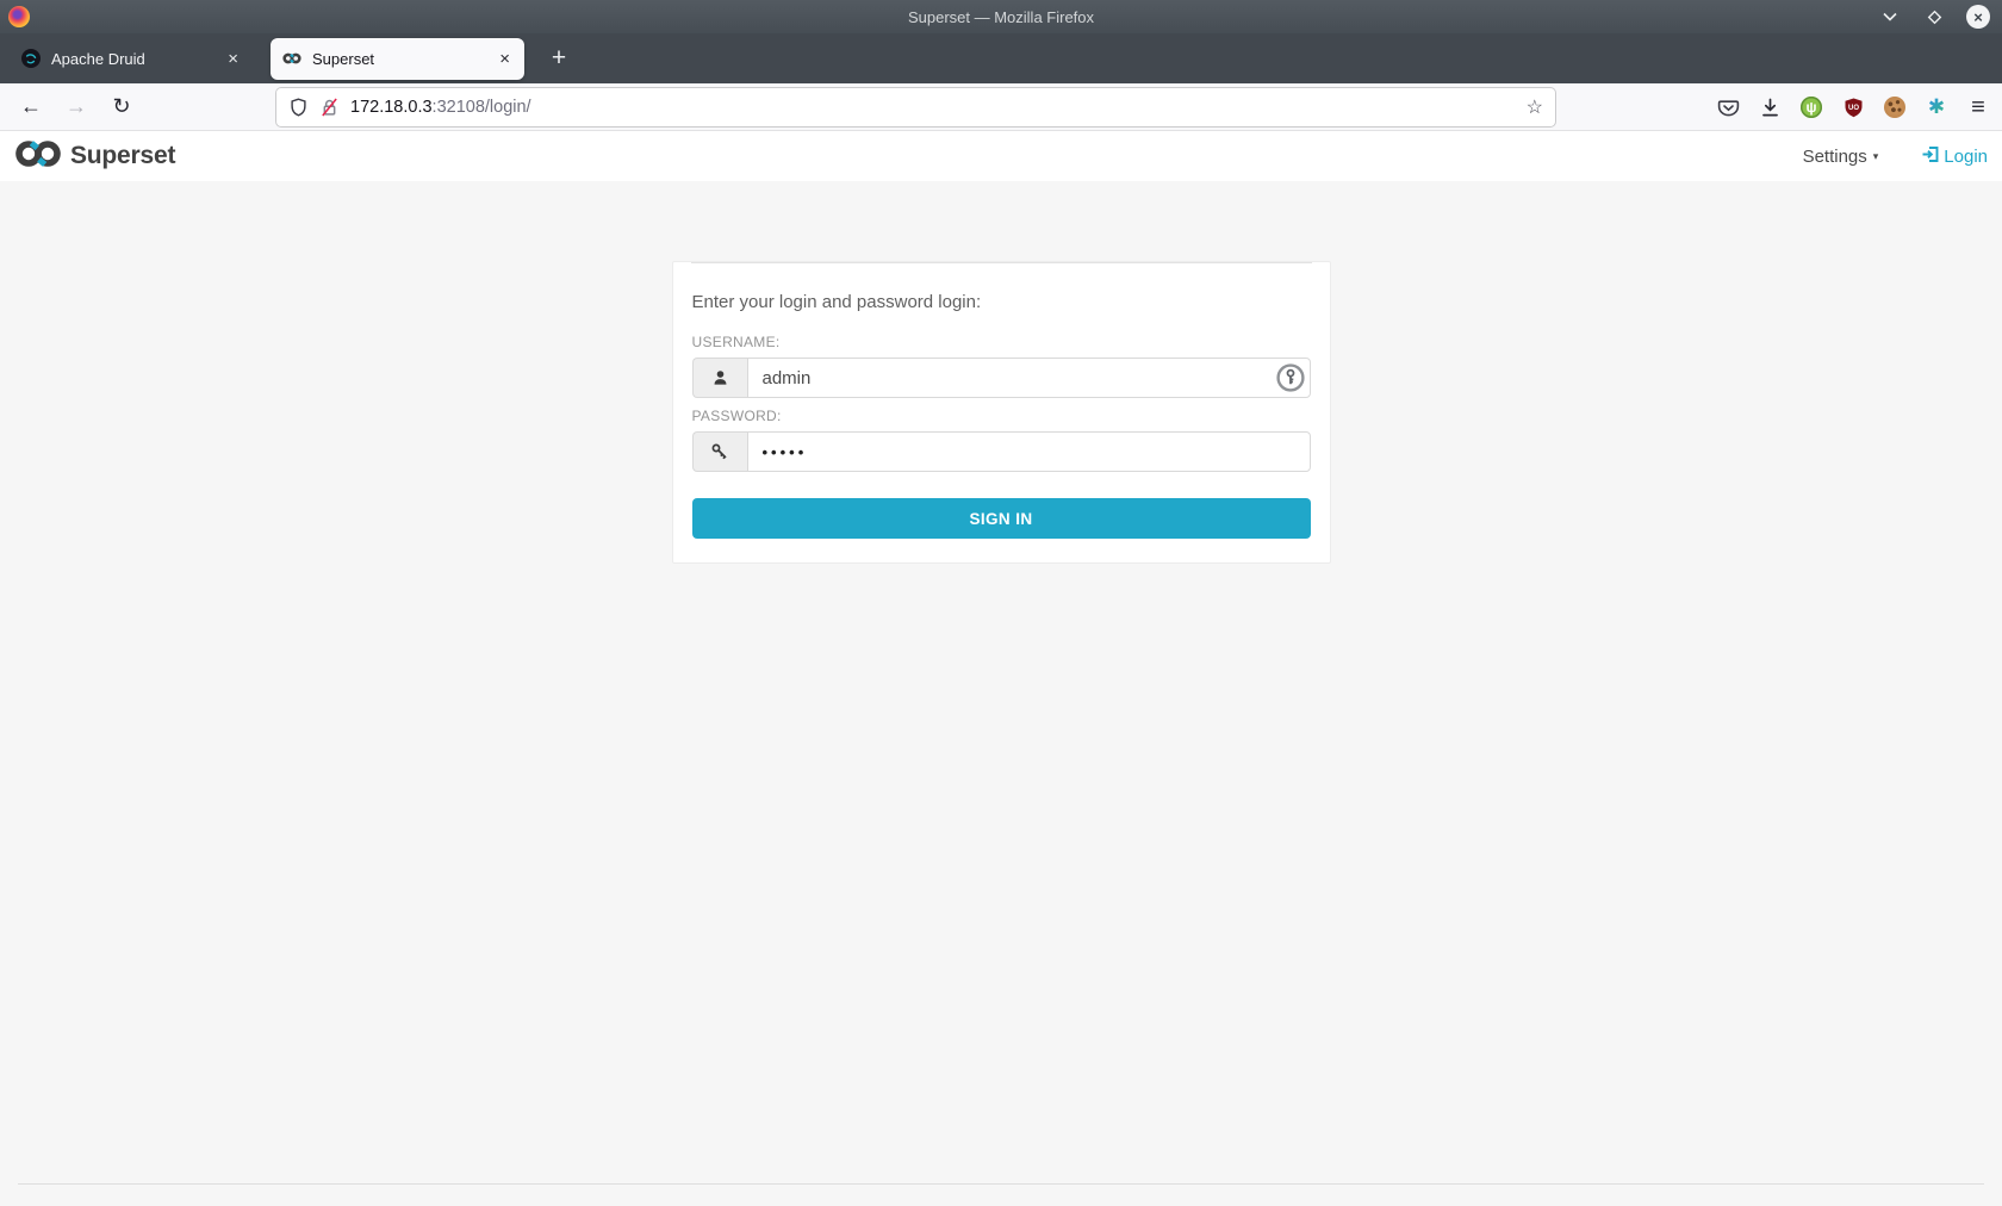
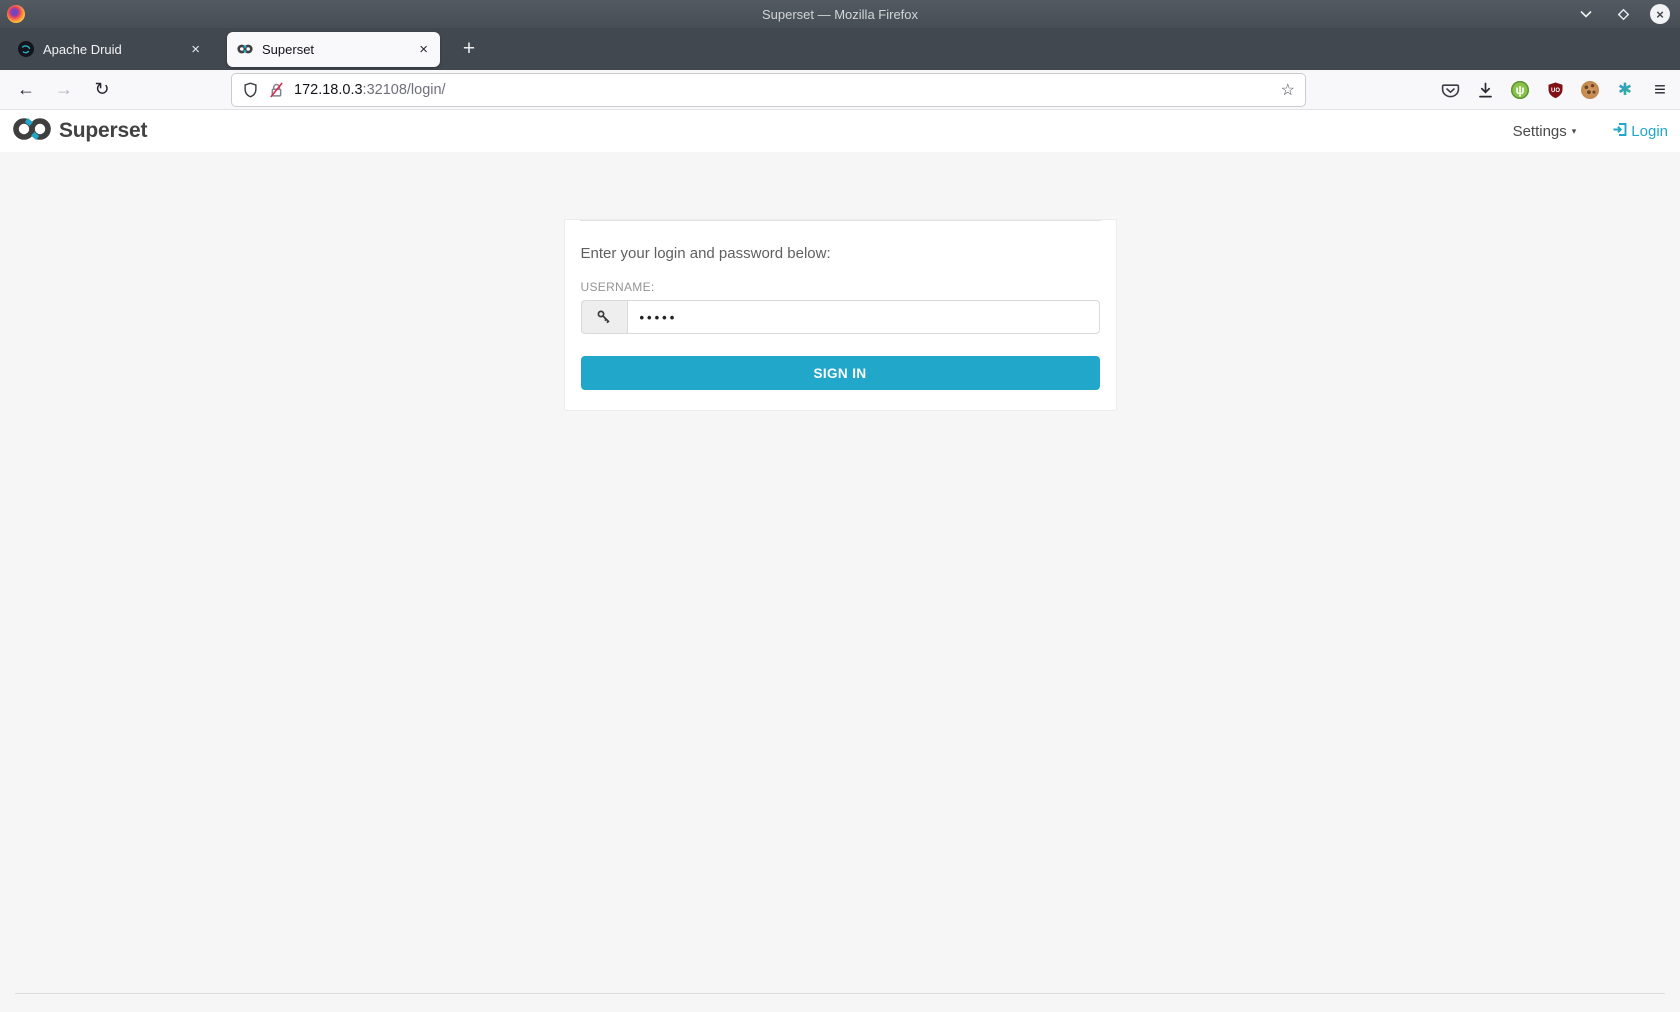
  Superset — Mozilla Firefox
  ×
  Apache Druid
  ×
  Superset
  ×
  +
  ←
  →
  ↻
  172.18.0.3:32108/login/
  ☆
  ψ
  ✱
  ≡
  Superset
  Settings
  ▾
  Login
- Enter your login and password login:
+ Enter your login and password below:
  USERNAME:
- admin
- PASSWORD:
  •••••
  SIGN IN
